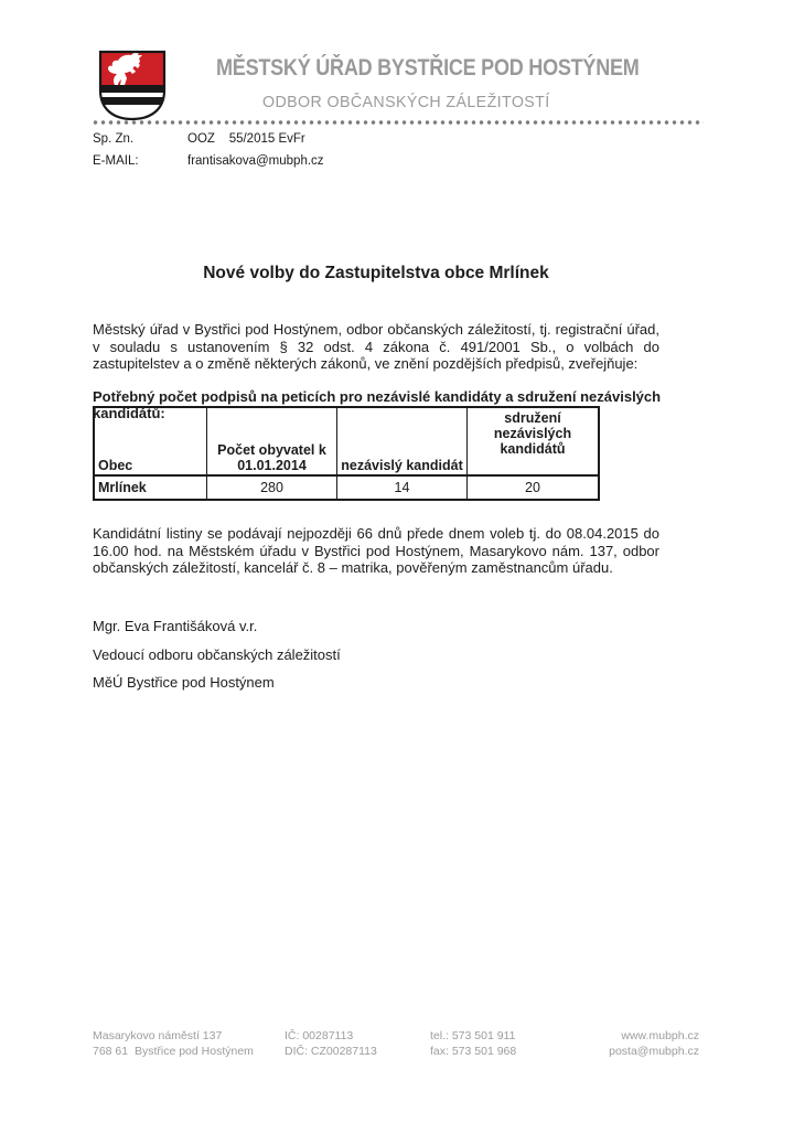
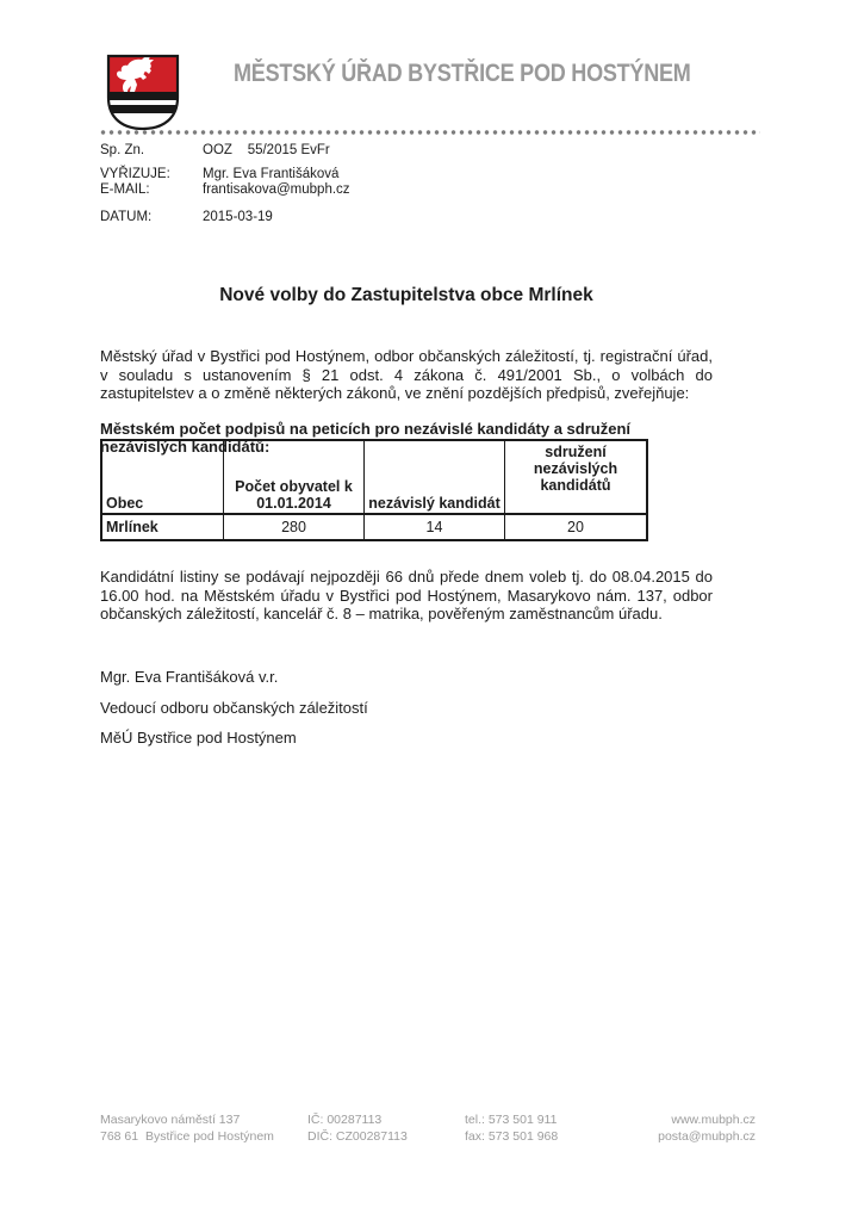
  MĚSTSKÝ ÚŘAD BYSTŘICE POD HOSTÝNEM
- ODBOR OBČANSKÝCH ZÁLEŽITOSTÍ
  Sp. Zn.
  OOZ 55/2015 EvFr
+ VYŘIZUJE:
+ Mgr. Eva Františáková
  E-MAIL:
  frantisakova@mubph.cz
+ DATUM:
+ 2015-03-19
  Nové volby do Zastupitelstva obce Mrlínek
- Městský úřad v Bystřici pod Hostýnem, odbor občanských záležitostí, tj. registrační úřad, v souladu s ustanovením § 32 odst. 4 zákona č. 491/2001 Sb., o volbách do zastupitelstev a o změně některých zákonů, ve znění pozdějších předpisů, zveřejňuje:
+ Městský úřad v Bystřici pod Hostýnem, odbor občanských záležitostí, tj. registrační úřad, v souladu s ustanovením § 21 odst. 4 zákona č. 491/2001 Sb., o volbách do zastupitelstev a o změně některých zákonů, ve znění pozdějších předpisů, zveřejňuje:
- Potřebný počet podpisů na peticích pro nezávislé kandidáty a sdružení nezávislých kandidátů:
+ Městském počet podpisů na peticích pro nezávislé kandidáty a sdružení nezávislých kandidátů:
  Obec	Počet obyvatel k 01.01.2014	nezávislý kandidát	sdružení nezávislých kandidátů
  Mrlínek	280	14	20
  Kandidátní listiny se podávají nejpozději 66 dnů přede dnem voleb tj. do 08.04.2015 do 16.00 hod. na Městském úřadu v Bystřici pod Hostýnem, Masarykovo nám. 137, odbor občanských záležitostí, kancelář č. 8 – matrika, pověřeným zaměstnancům úřadu.
  Mgr. Eva Františáková v.r.
  Vedoucí odboru občanských záležitostí
  MěÚ Bystřice pod Hostýnem
  Masarykovo náměstí 137
  768 61 Bystřice pod Hostýnem
  IČ: 00287113
  DIČ: CZ00287113
  tel.: 573 501 911
  fax: 573 501 968
  www.mubph.cz
  posta@mubph.cz
